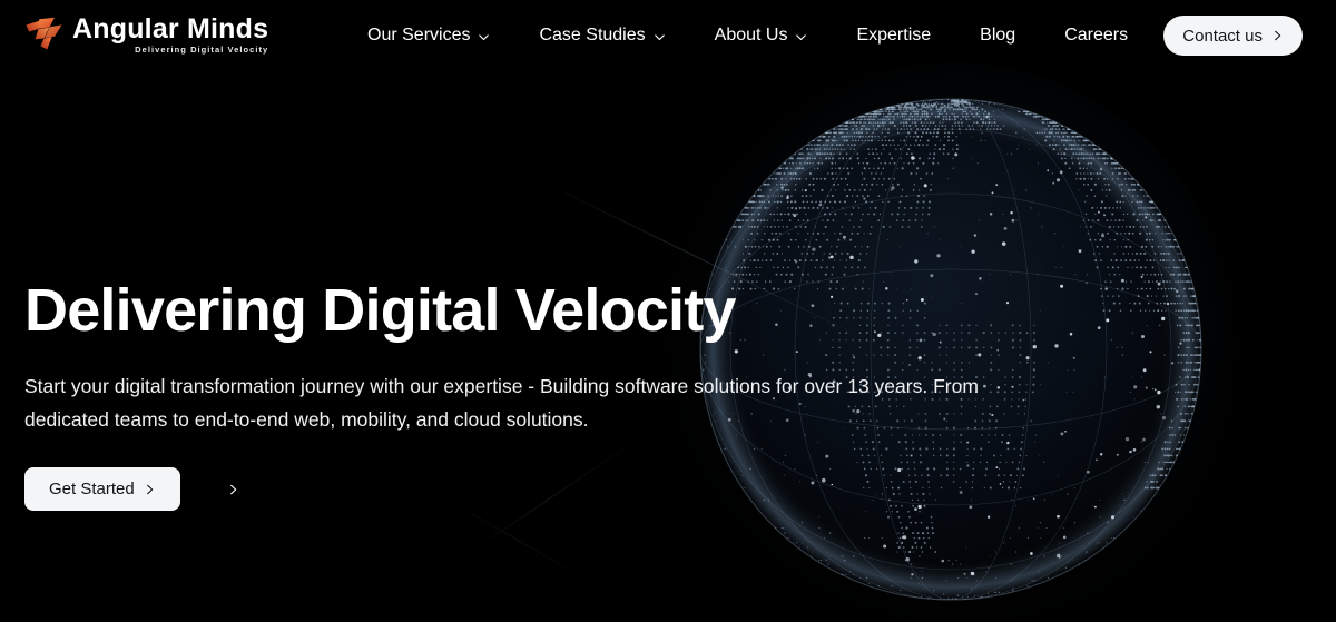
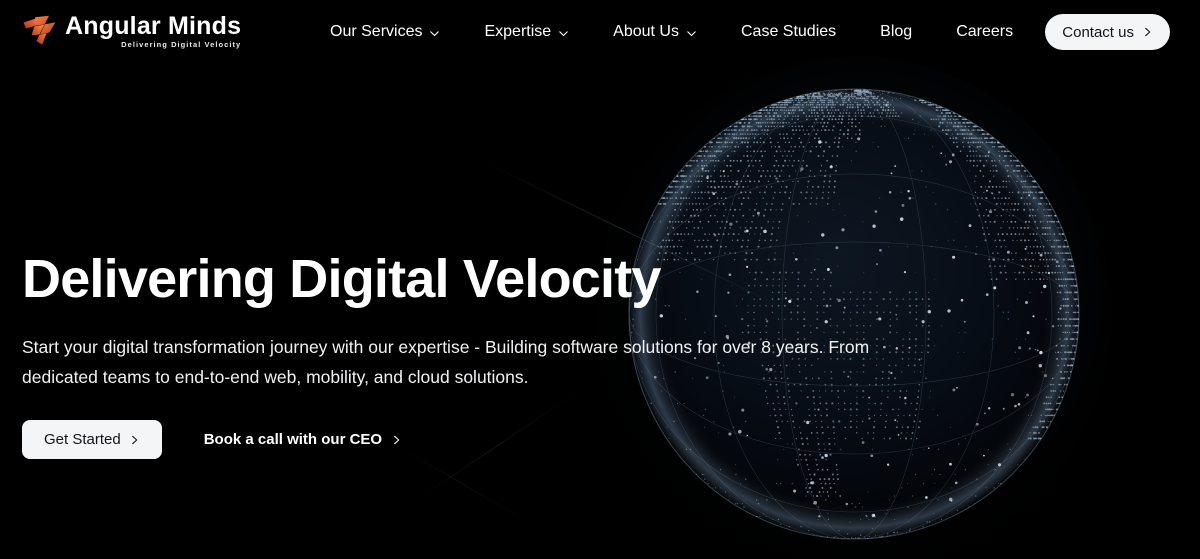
  Angular Minds
  Delivering Digital Velocity
  Our Services
- Case Studies
+ Expertise
  About Us
- Expertise
+ Case Studies
  Blog
  Careers
  Contact us
  Delivering Digital Velocity
- Start your digital transformation journey with our expertise - Building software solutions for over 13 years. From dedicated teams to end-to-end web, mobility, and cloud solutions.
+ Start your digital transformation journey with our expertise - Building software solutions for over 8 years. From dedicated teams to end-to-end web, mobility, and cloud solutions.
  Get Started
+ Book a call with our CEO
